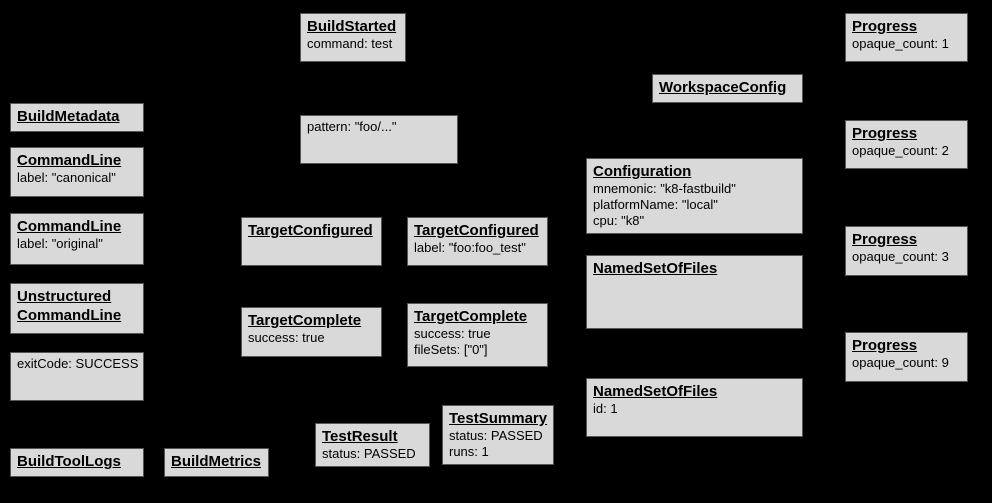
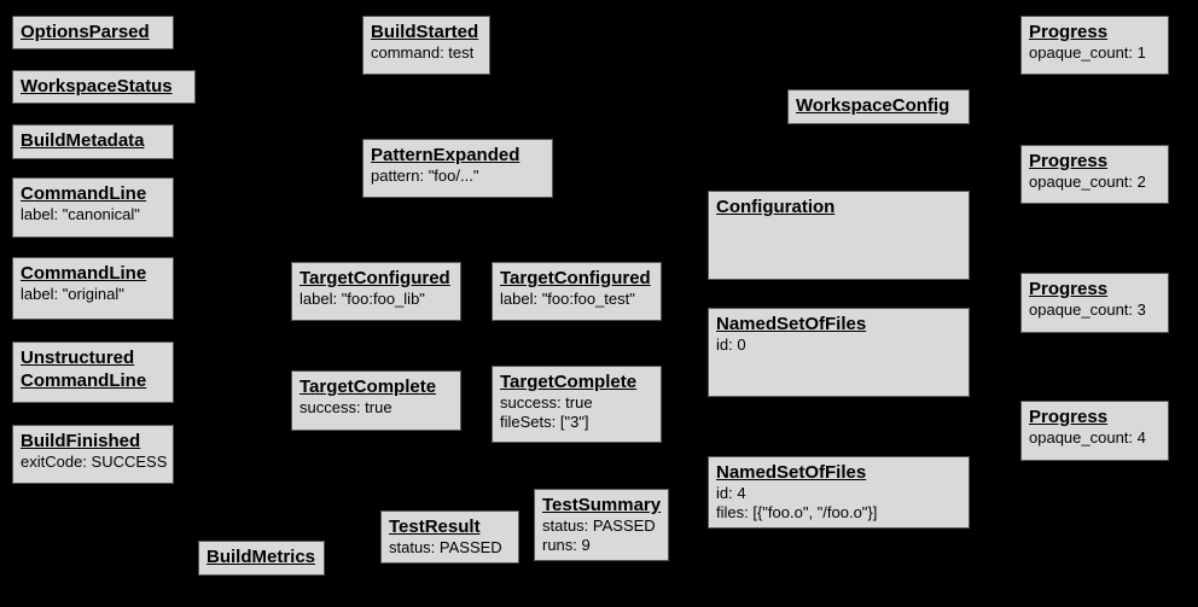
+ OptionsParsed
+ WorkspaceStatus
  BuildMetadata
  CommandLine
  label: "canonical"
  CommandLine
  label: "original"
  Unstructured
  CommandLine
+ BuildFinished
  exitCode: SUCCESS
- BuildToolLogs
  BuildMetrics
  BuildStarted
  command: test
+ PatternExpanded
  pattern: "foo/..."
  TargetConfigured
+ label: "foo:foo_lib"
  TargetConfigured
  label: "foo:foo_test"
  TargetComplete
  success: true
  TargetComplete
  success: true
- fileSets: ["0"]
+ fileSets: ["3"]
  TestResult
  status: PASSED
  TestSummary
  status: PASSED
- runs: 1
+ runs: 9
  WorkspaceConfig
  Configuration
- mnemonic: "k8-fastbuild"
- platformName: "local"
- cpu: "k8"
  NamedSetOfFiles
+ id: 0
  NamedSetOfFiles
- id: 1
+ id: 4
+ files: [{"foo.o", "/foo.o"}]
  Progress
  opaque_count: 1
  Progress
  opaque_count: 2
  Progress
  opaque_count: 3
  Progress
- opaque_count: 9
+ opaque_count: 4
